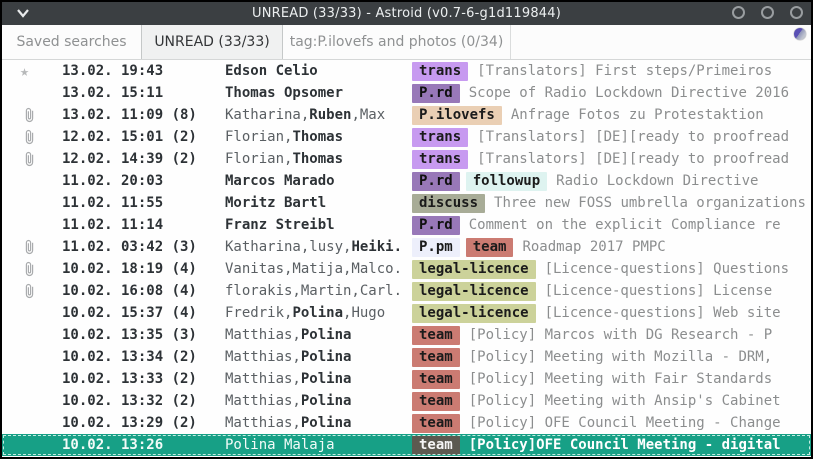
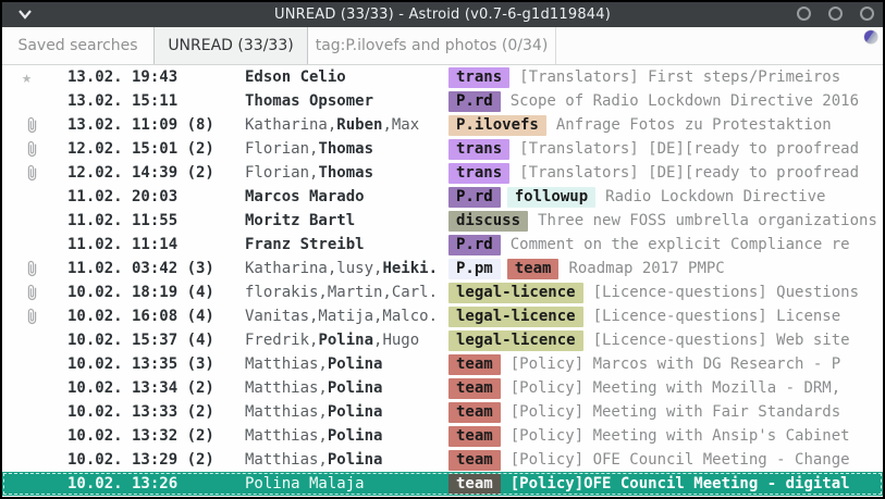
  UNREAD (33/33) - Astroid (v0.7-6-g1d119844)
  Saved searches
  UNREAD (33/33)
  tag:P.ilovefs and photos (0/34)
  ★
  13.02. 19:43
  Edson Celio
  trans
  [Translators] First steps/Primeiros
  13.02. 15:11
  Thomas Opsomer
  P.rd
  Scope of Radio Lockdown Directive 2016
  13.02. 11:09 (8)
  Katharina,Ruben,Max
  P.ilovefs
  Anfrage Fotos zu Protestaktion
  12.02. 15:01 (2)
  Florian,Thomas
  trans
  [Translators] [DE][ready to proofread
  12.02. 14:39 (2)
  Florian,Thomas
  trans
  [Translators] [DE][ready to proofread
  11.02. 20:03
  Marcos Marado
  P.rd
  followup
  Radio Lockdown Directive
  11.02. 11:55
  Moritz Bartl
  discuss
  Three new FOSS umbrella organizations
  11.02. 11:14
  Franz Streibl
  P.rd
  Comment on the explicit Compliance re
  11.02. 03:42 (3)
  Katharina,lusy,Heiki.
  P.pm
  team
  Roadmap 2017 PMPC
  10.02. 18:19 (4)
- Vanitas,Matija,Malco.
+ florakis,Martin,Carl.
  legal-licence
  [Licence-questions] Questions
  10.02. 16:08 (4)
- florakis,Martin,Carl.
+ Vanitas,Matija,Malco.
  legal-licence
  [Licence-questions] License
  10.02. 15:37 (4)
  Fredrik,Polina,Hugo
  legal-licence
  [Licence-questions] Web site
  10.02. 13:35 (3)
  Matthias,Polina
  team
  [Policy] Marcos with DG Research - P
  10.02. 13:34 (2)
  Matthias,Polina
  team
  [Policy] Meeting with Mozilla - DRM,
  10.02. 13:33 (2)
  Matthias,Polina
  team
  [Policy] Meeting with Fair Standards
  10.02. 13:32 (2)
  Matthias,Polina
  team
  [Policy] Meeting with Ansip's Cabinet
  10.02. 13:29 (2)
  Matthias,Polina
  team
  [Policy] OFE Council Meeting - Change
  10.02. 13:26
  Polina Malaja
  team
  [Policy]OFE Council Meeting - digital
